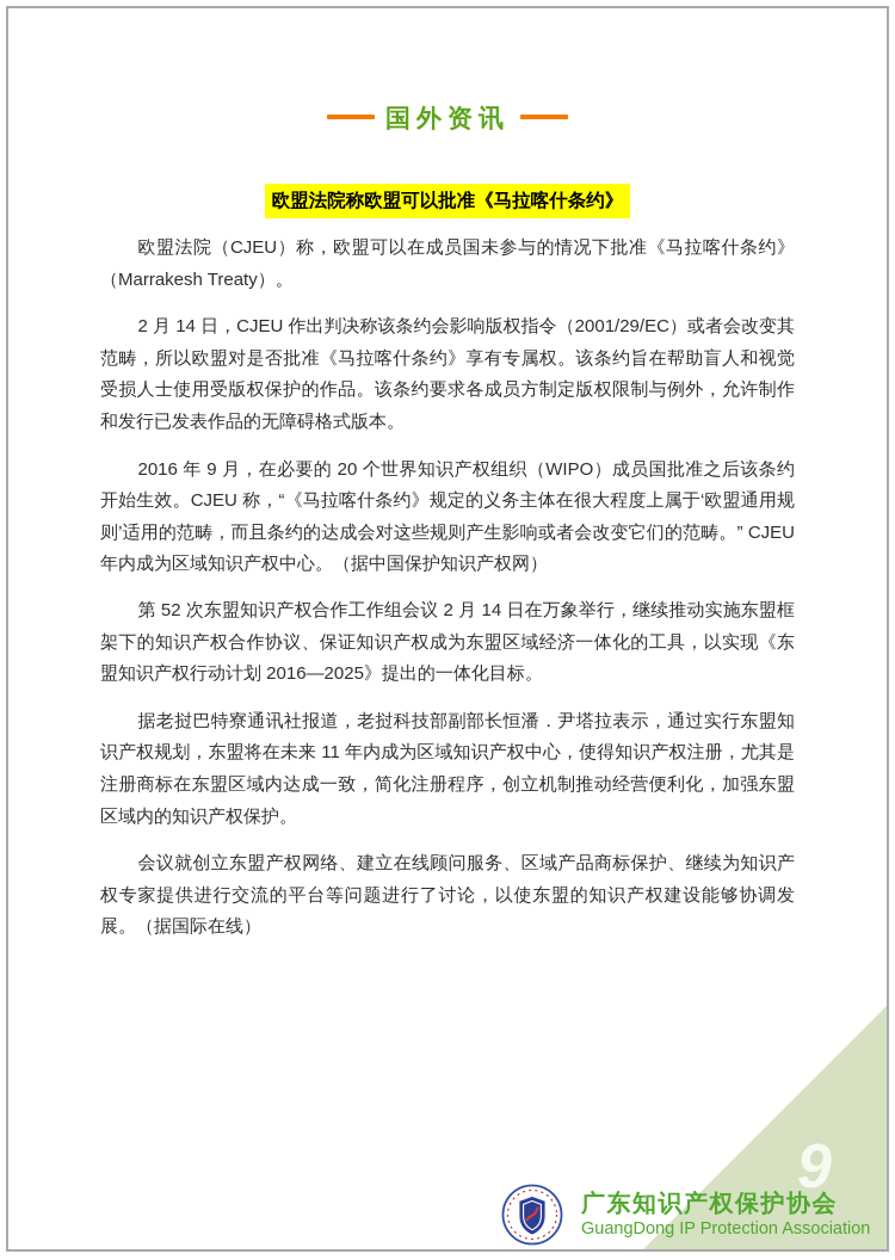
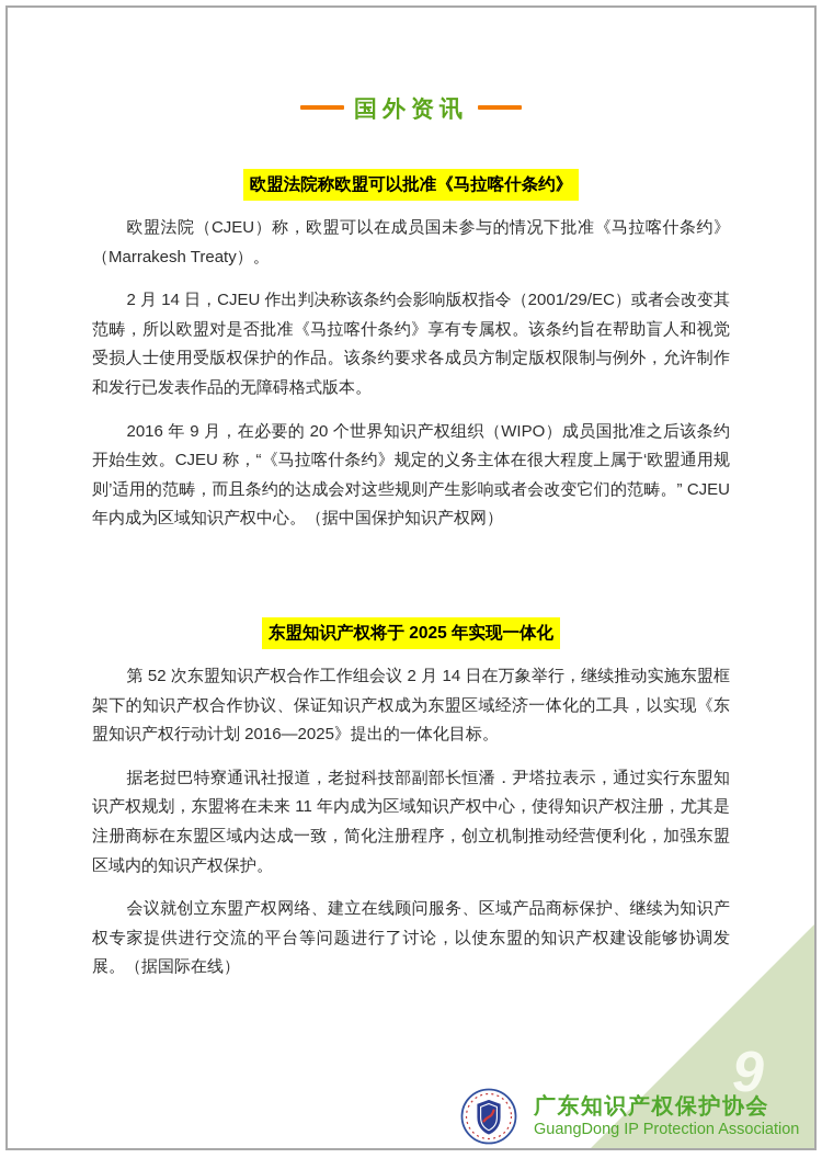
  国外资讯
  欧盟法院称欧盟可以批准《马拉喀什条约》
  欧盟法院（CJEU）称，欧盟可以在成员国未参与的情况下批准《马拉喀什条约》（Marrakesh Treaty）。
  2 月 14 日，CJEU 作出判决称该条约会影响版权指令（2001/29/EC）或者会改变其范畴，所以欧盟对是否批准《马拉喀什条约》享有专属权。该条约旨在帮助盲人和视觉受损人士使用受版权保护的作品。该条约要求各成员方制定版权限制与例外，允许制作和发行已发表作品的无障碍格式版本。
  2016 年 9 月，在必要的 20 个世界知识产权组织（WIPO）成员国批准之后该条约开始生效。CJEU 称，“《马拉喀什条约》规定的义务主体在很大程度上属于‘欧盟通用规则’适用的范畴，而且条约的达成会对这些规则产生影响或者会改变它们的范畴。” CJEU 年内成为区域知识产权中心。（据中国保护知识产权网）
+ 东盟知识产权将于 2025 年实现一体化
  第 52 次东盟知识产权合作工作组会议 2 月 14 日在万象举行，继续推动实施东盟框架下的知识产权合作协议、保证知识产权成为东盟区域经济一体化的工具，以实现《东盟知识产权行动计划 2016—2025》提出的一体化目标。
  据老挝巴特寮通讯社报道，老挝科技部副部长恒潘．尹塔拉表示，通过实行东盟知识产权规划，东盟将在未来 11 年内成为区域知识产权中心，使得知识产权注册，尤其是注册商标在东盟区域内达成一致，简化注册程序，创立机制推动经营便利化，加强东盟区域内的知识产权保护。
  会议就创立东盟产权网络、建立在线顾问服务、区域产品商标保护、继续为知识产权专家提供进行交流的平台等问题进行了讨论，以使东盟的知识产权建设能够协调发展。（据国际在线）
  9
  广东知识产权保护协会
  GuangDong IP Protection Association
